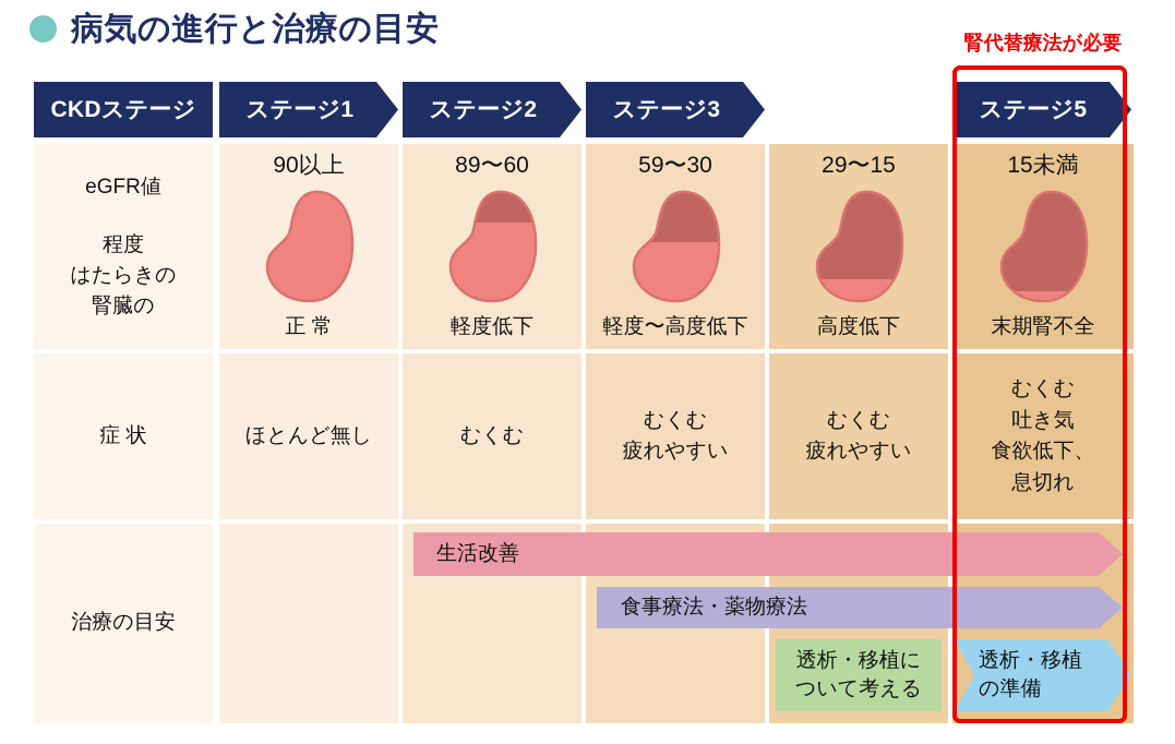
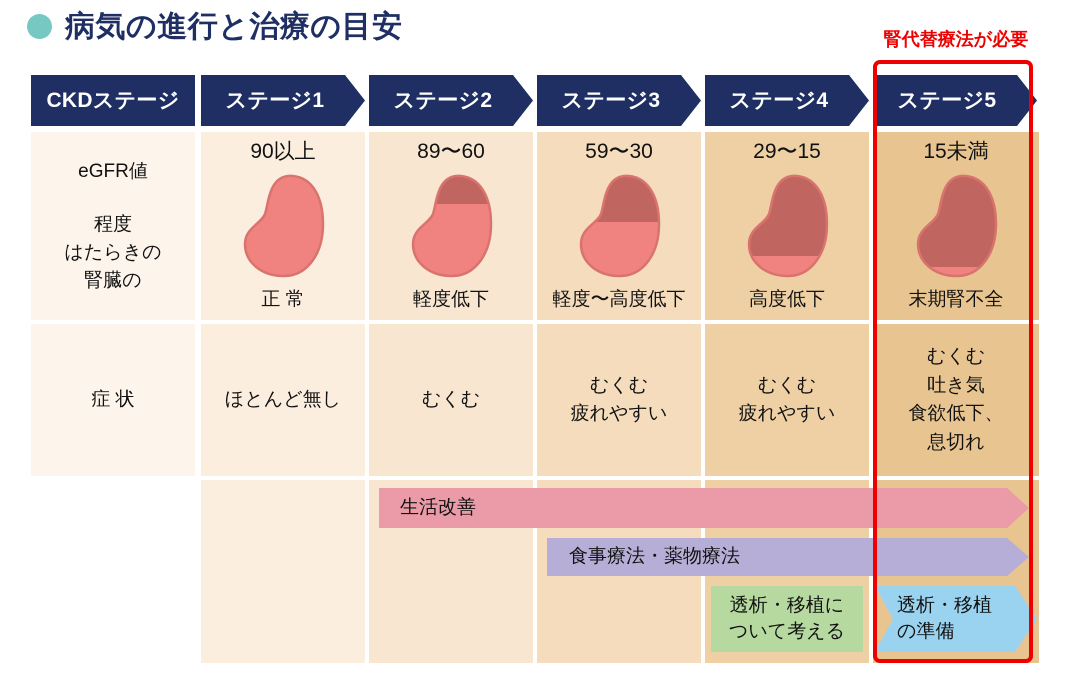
  病気の進行と治療の目安
  腎代替療法が必要
  CKDステージ
  ステージ1
  ステージ2
  ステージ3
+ ステージ4
  ステージ5
  eGFR値
  程度
  はたらきの
  腎臓の
  90以上
  正 常
  89〜60
  軽度低下
  59〜30
  軽度〜高度低下
  29〜15
  高度低下
  15未満
  末期腎不全
  症 状
  ほとんど無し
  むくむ
  むくむ
  疲れやすい
  むくむ
  疲れやすい
  むくむ
  吐き気
  食欲低下、
  息切れ
- 治療の目安
  生活改善
  食事療法・薬物療法
  透析・移植に
  ついて考える
  透析・移植
  の準備
